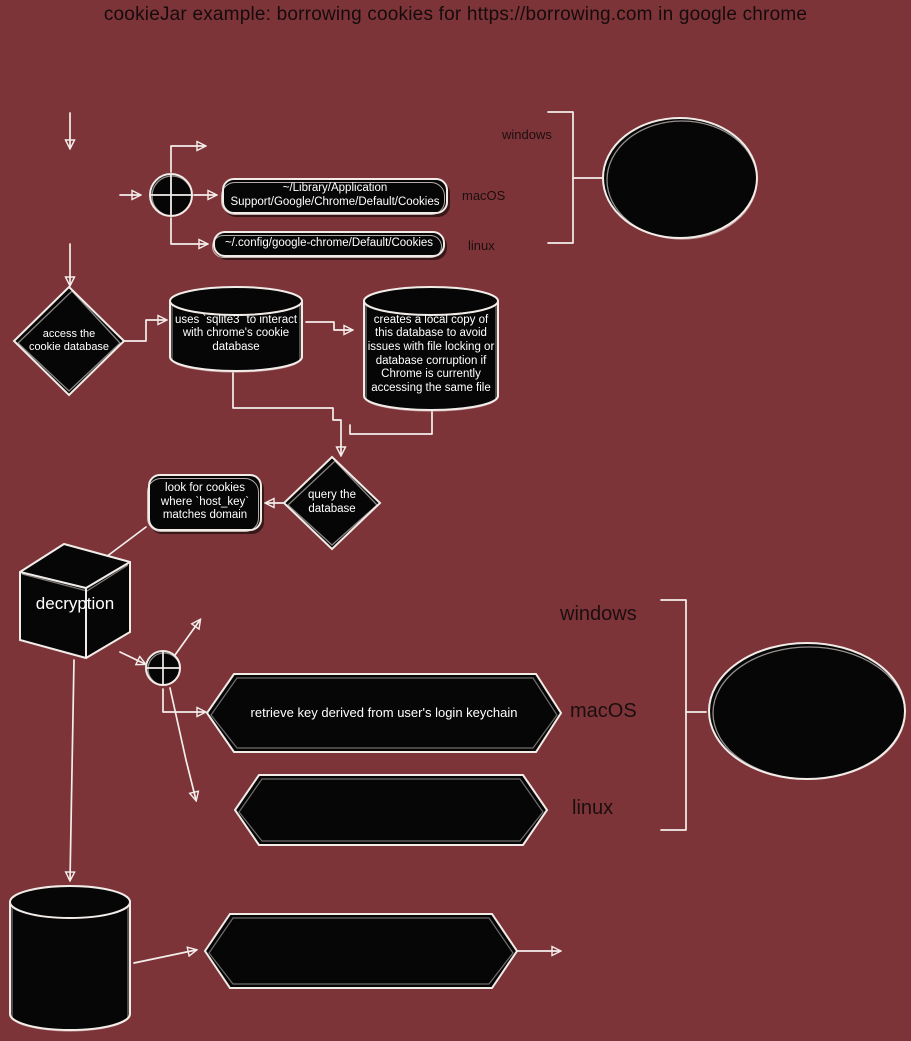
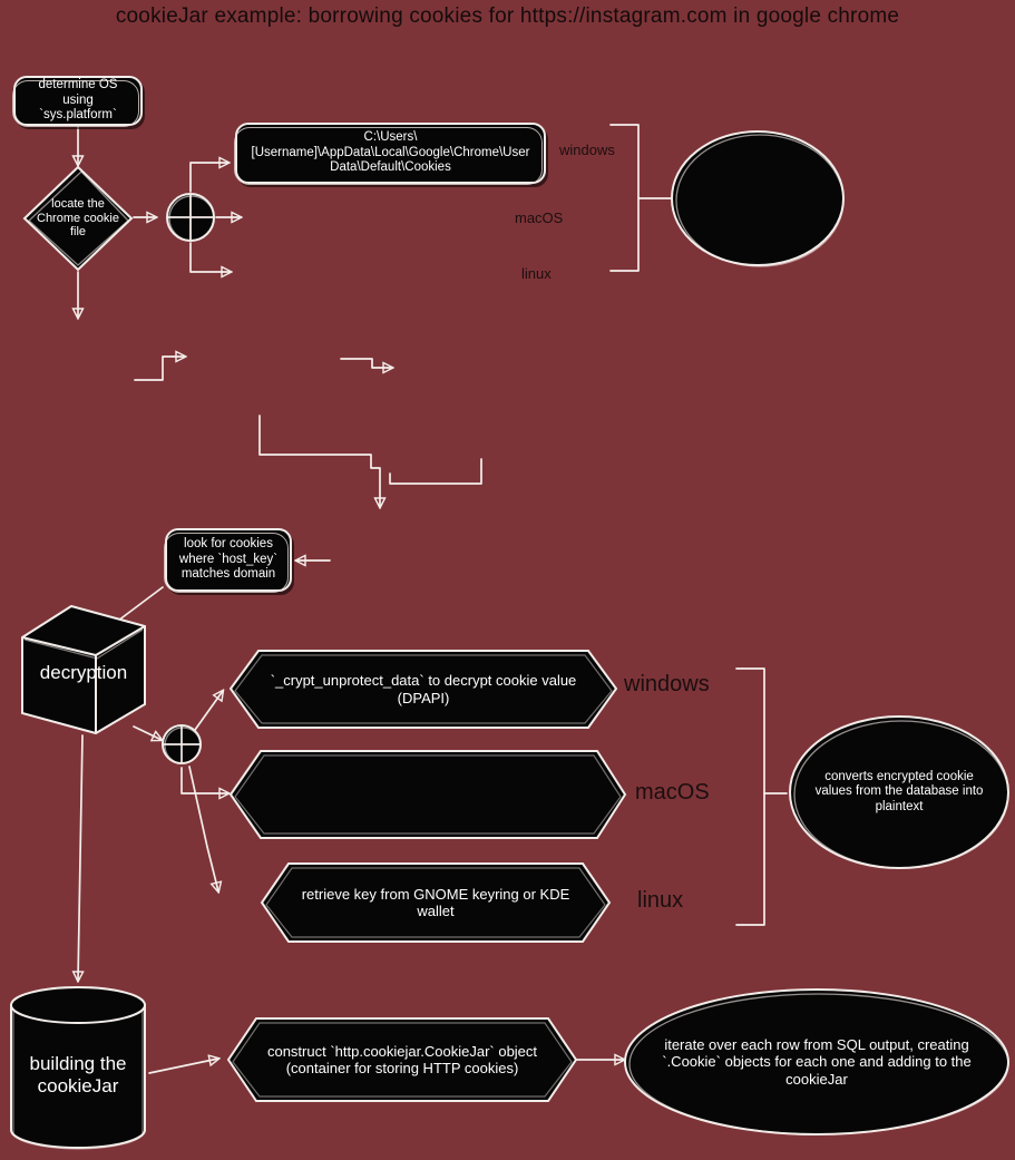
- cookieJar example: borrowing cookies for https://borrowing.com in google chrome
+ cookieJar example: borrowing cookies for https://instagram.com in google chrome
+ determine OS using
+ `sys.platform`
+ locate the
+ Chrome cookie
+ file
+ C:\Users\
+ [Username]\AppData\Local\Google\Chrome\User
+ Data\Default\Cookies
  windows
- ~/Library/Application
- Support/Google/Chrome/Default/Cookies
  macOS
- ~/.config/google-chrome/Default/Cookies
  linux
- access the
- cookie database
- uses `sqlite3` to interact with chrome's cookie database
- creates a local copy of this database to avoid issues with file locking or database corruption if Chrome is currently accessing the same file
- query the
- database
  look for cookies
  where `host_key`
  matches domain
  decryption
+ `_crypt_unprotect_data` to decrypt cookie value (DPAPI)
  windows
- retrieve key derived from user's login keychain
  macOS
+ retrieve key from GNOME keyring or KDE wallet
  linux
+ converts encrypted cookie values from the database into plaintext
+ building the
+ cookieJar
+ construct `http.cookiejar.CookieJar` object (container for storing HTTP cookies)
+ iterate over each row from SQL output, creating `.Cookie` objects for each one and adding to the cookieJar
